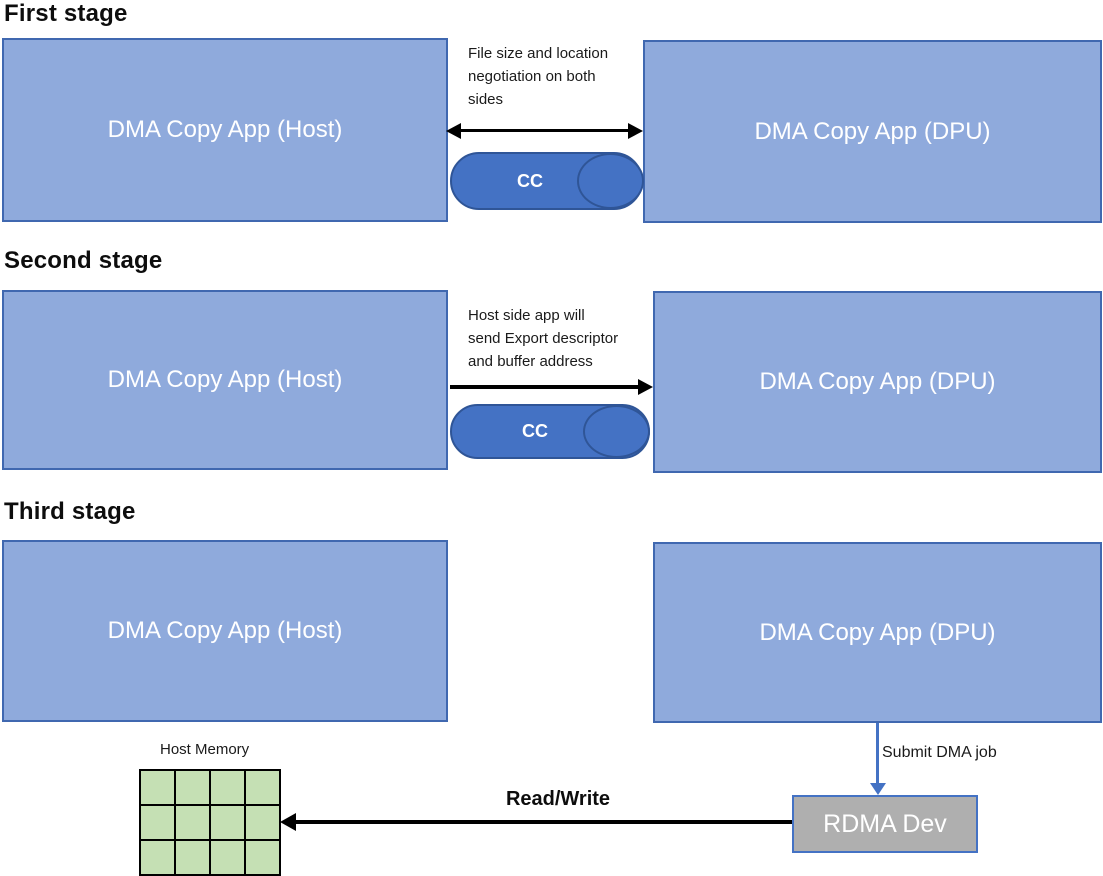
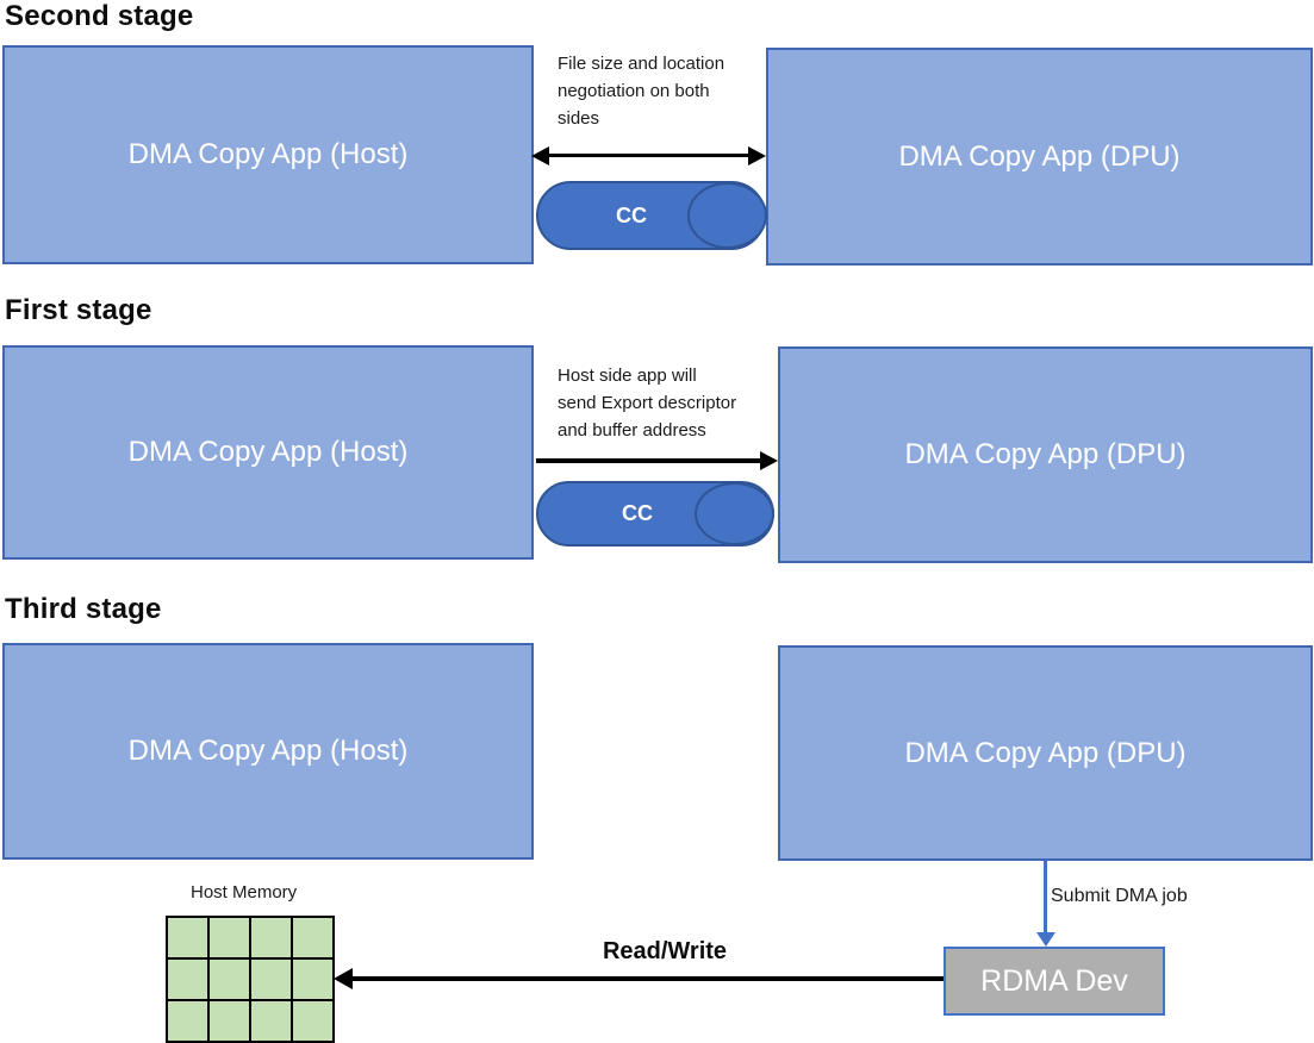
- First stage
+ Second stage
  DMA Copy App (Host)
  DMA Copy App (DPU)
  File size and location
  negotiation on both
  sides
  CC
- Second stage
+ First stage
  DMA Copy App (Host)
  DMA Copy App (DPU)
  Host side app will
  send Export descriptor
  and buffer address
  CC
  Third stage
  DMA Copy App (Host)
  DMA Copy App (DPU)
  Submit DMA job
  RDMA Dev
  Read/Write
  Host Memory
